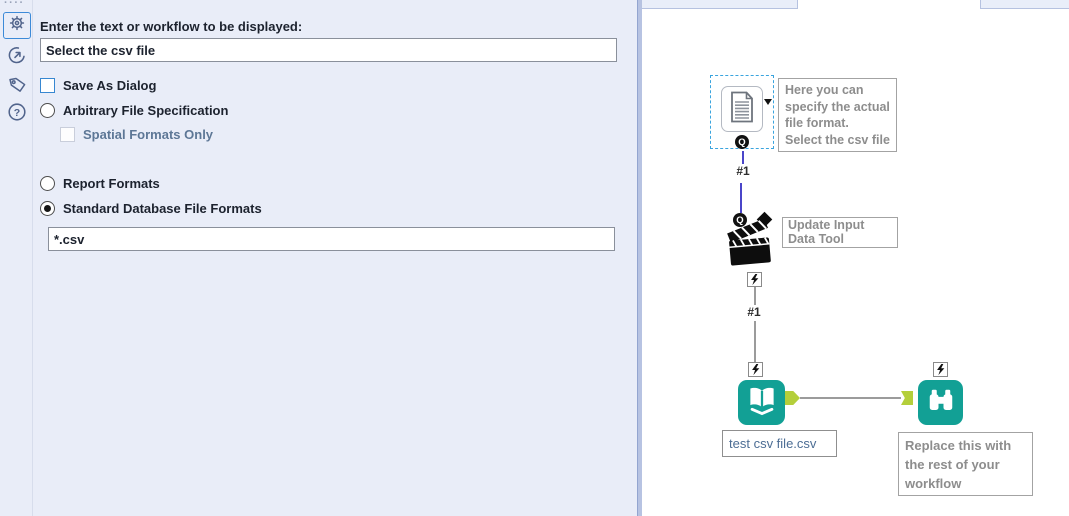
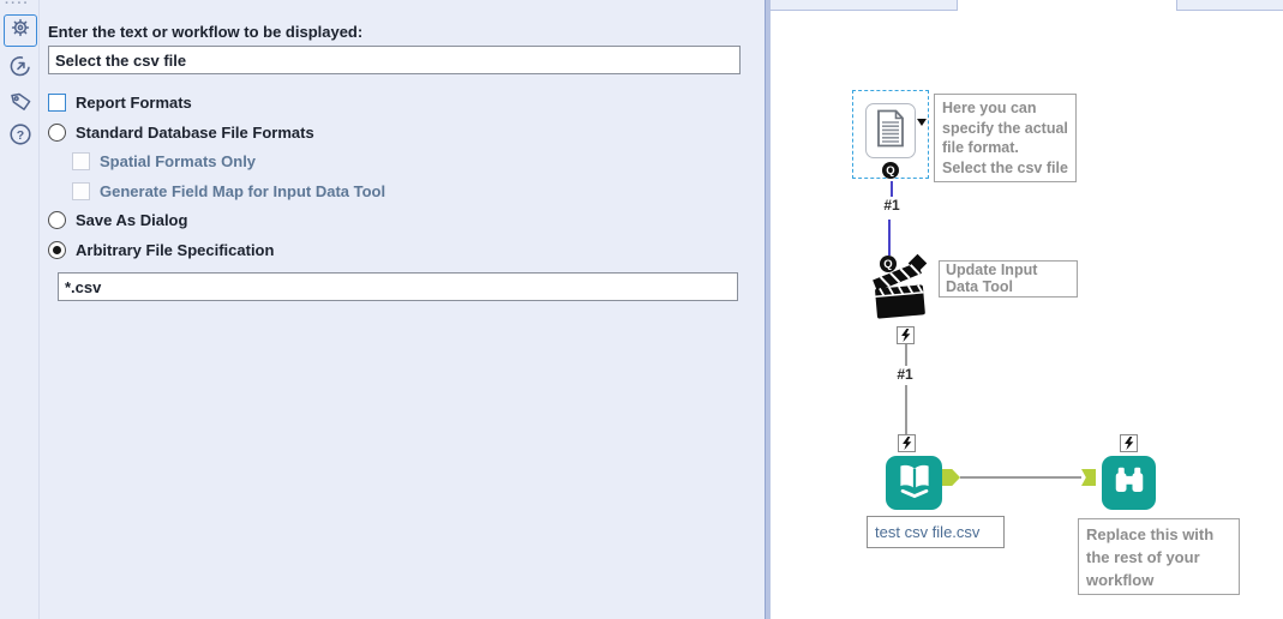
  ····
  ?
  Enter the text or workflow to be displayed:
  Select the csv file
- Save As Dialog
+ Report Formats
- Arbitrary File Specification
+ Standard Database File Formats
  Spatial Formats Only
+ Generate Field Map for Input Data Tool
- Report Formats
+ Save As Dialog
- Standard Database File Formats
+ Arbitrary File Specification
  *.csv
  Q
  Here you can
  specify the actual
  file format.
  Select the csv file
  #1
  Q
  Update Input
  Data Tool
  #1
  test csv file.csv
  Replace this with
  the rest of your
  workflow
